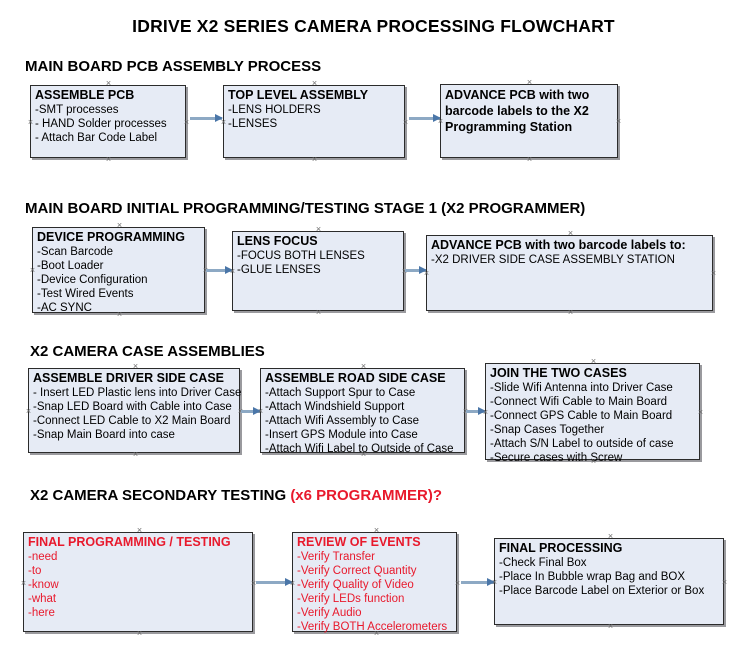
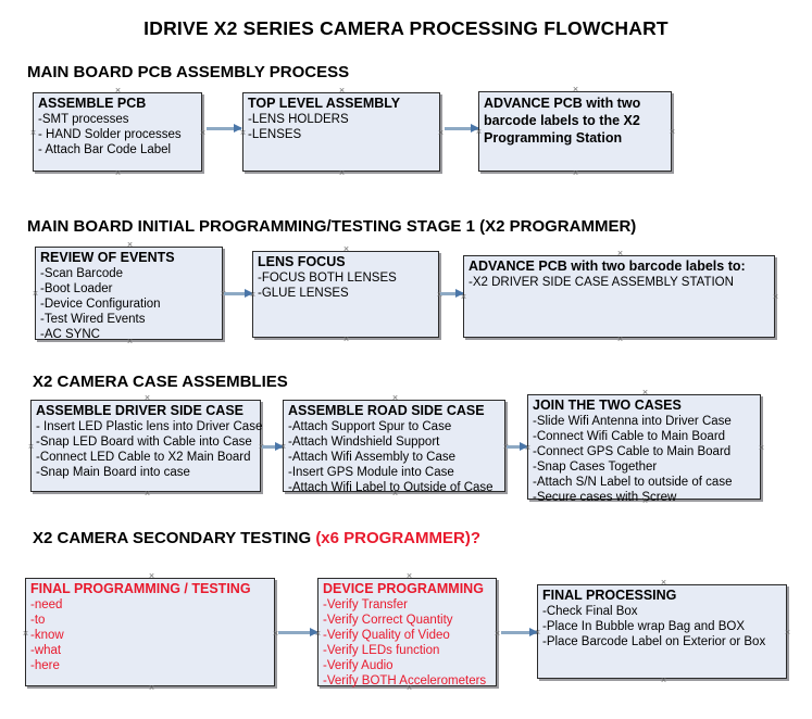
  IDRIVE X2 SERIES CAMERA PROCESSING FLOWCHART
  MAIN BOARD PCB ASSEMBLY PROCESS
  ASSEMBLE PCB
  -SMT processes
  - HAND Solder processes
  - Attach Bar Code Label
  TOP LEVEL ASSEMBLY
  -LENS HOLDERS
  -LENSES
  ADVANCE PCB with two barcode labels to the X2 Programming Station
  MAIN BOARD INITIAL PROGRAMMING/TESTING STAGE 1 (X2 PROGRAMMER)
- DEVICE PROGRAMMING
+ REVIEW OF EVENTS
  -Scan Barcode
  -Boot Loader
  -Device Configuration
  -Test Wired Events
  -AC SYNC
  LENS FOCUS
  -FOCUS BOTH LENSES
  -GLUE LENSES
  ADVANCE PCB with two barcode labels to:
  -X2 DRIVER SIDE CASE ASSEMBLY STATION
  X2 CAMERA CASE ASSEMBLIES
  ASSEMBLE DRIVER SIDE CASE
  - Insert LED Plastic lens into Driver Case
  -Snap LED Board with Cable into Case
  -Connect LED Cable to X2 Main Board
  -Snap Main Board into case
  ASSEMBLE ROAD SIDE CASE
  -Attach Support Spur to Case
  -Attach Windshield Support
  -Attach Wifi Assembly to Case
  -Insert GPS Module into Case
  -Attach Wifi Label to Outside of Case
  JOIN THE TWO CASES
  -Slide Wifi Antenna into Driver Case
  -Connect Wifi Cable to Main Board
  -Connect GPS Cable to Main Board
  -Snap Cases Together
  -Attach S/N Label to outside of case
  -Secure cases with Screw
  X2 CAMERA SECONDARY TESTING (x6 PROGRAMMER)?
  FINAL PROGRAMMING / TESTING
  -need
  -to
  -know
  -what
  -here
- REVIEW OF EVENTS
+ DEVICE PROGRAMMING
  -Verify Transfer
  -Verify Correct Quantity
  -Verify Quality of Video
  -Verify LEDs function
  -Verify Audio
  -Verify BOTH Accelerometers
  FINAL PROCESSING
  -Check Final Box
  -Place In Bubble wrap Bag and BOX
  -Place Barcode Label on Exterior or Box
